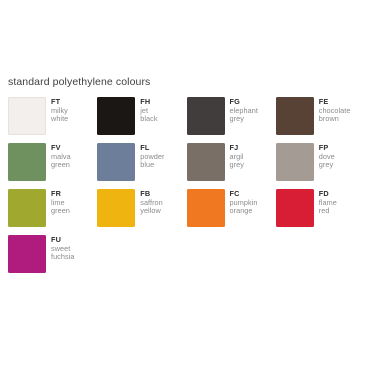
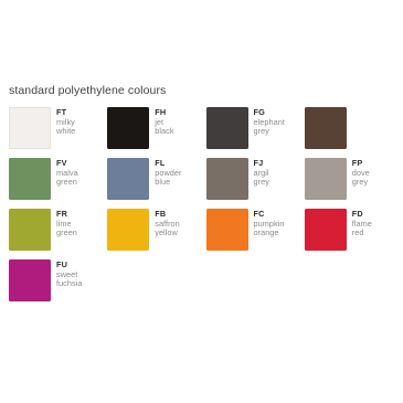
  standard polyethylene colours
  FT
  milky
  white
  FH
  jet
  black
  FG
  elephant
  grey
- FE
- chocolate
- brown
  FV
  malva
  green
  FL
  powder
  blue
  FJ
  argil
  grey
  FP
  dove
  grey
  FR
  lime
  green
  FB
  saffron
  yellow
  FC
  pumpkin
  orange
  FD
  flame
  red
  FU
  sweet
  fuchsia
